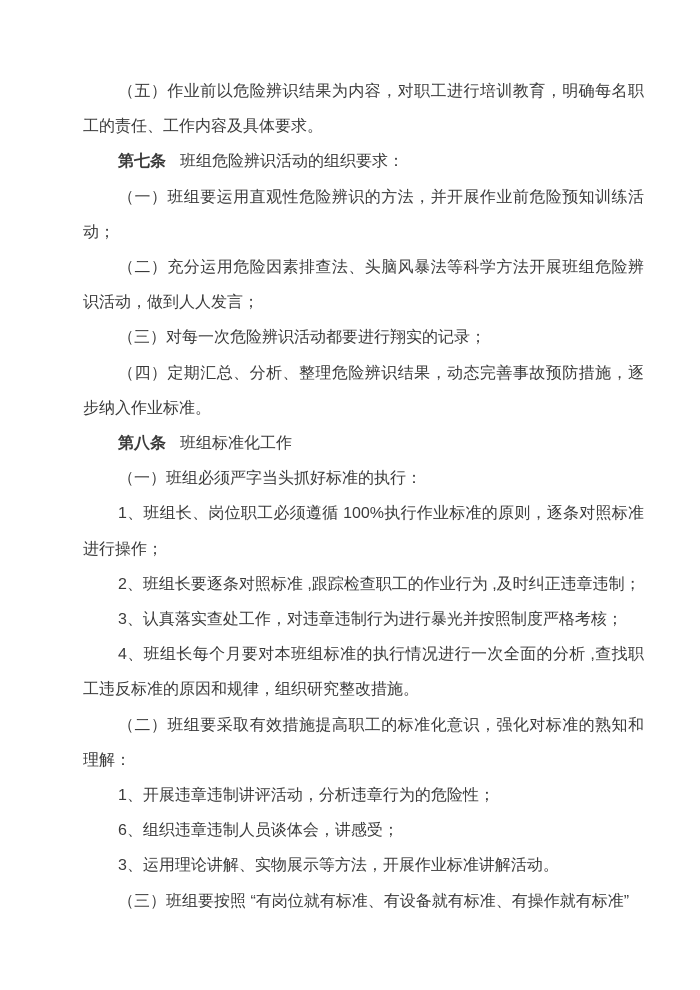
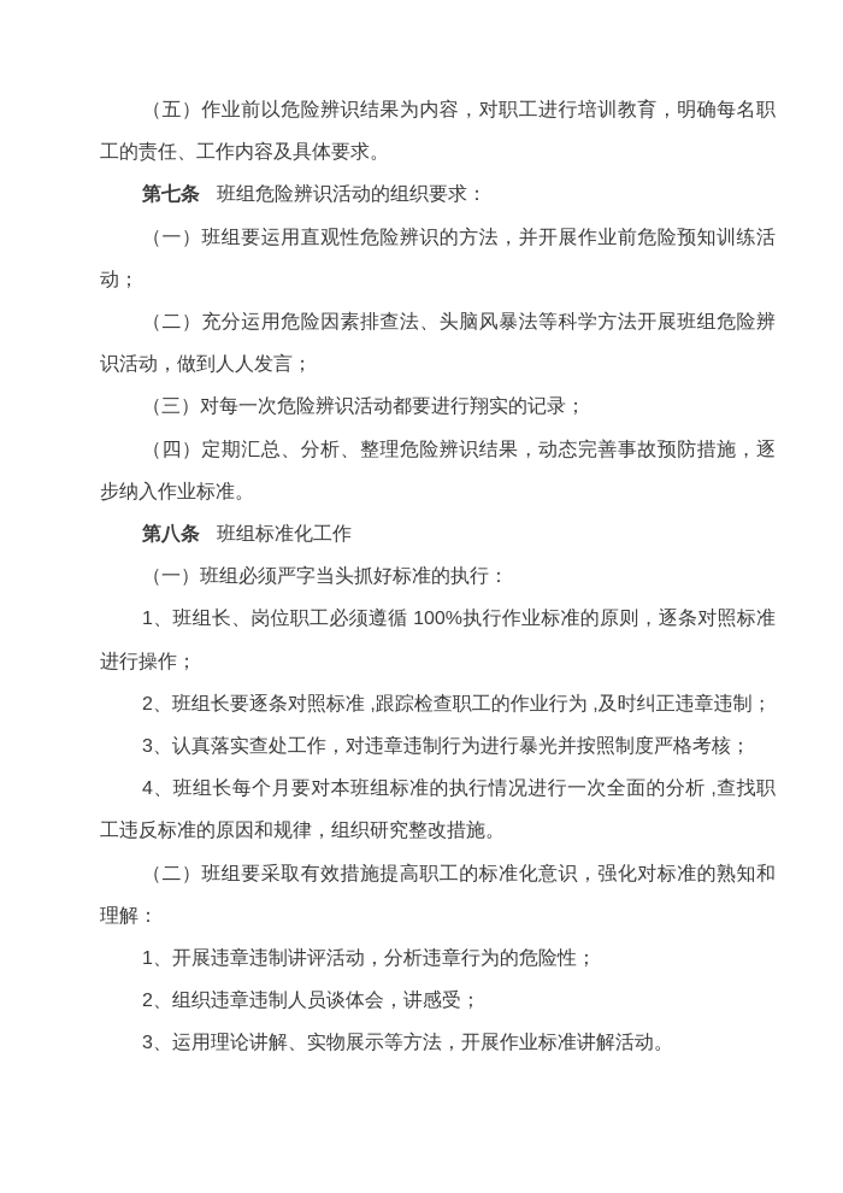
  （五）作业前以危险辨识结果为内容，对职工进行培训教育，明确每名职工的责任、工作内容及具体要求。
  第七条 班组危险辨识活动的组织要求：
  （一）班组要运用直观性危险辨识的方法，并开展作业前危险预知训练活动；
  （二）充分运用危险因素排查法、头脑风暴法等科学方法开展班组危险辨识活动，做到人人发言；
  （三）对每一次危险辨识活动都要进行翔实的记录；
  （四）定期汇总、分析、整理危险辨识结果，动态完善事故预防措施，逐步纳入作业标准。
  第八条 班组标准化工作
  （一）班组必须严字当头抓好标准的执行：
  1、班组长、岗位职工必须遵循 100%执行作业标准的原则，逐条对照标准进行操作；
  2、班组长要逐条对照标准 ,跟踪检查职工的作业行为 ,及时纠正违章违制；
  3、认真落实查处工作，对违章违制行为进行暴光并按照制度严格考核；
  4、班组长每个月要对本班组标准的执行情况进行一次全面的分析 ,查找职工违反标准的原因和规律，组织研究整改措施。
  （二）班组要采取有效措施提高职工的标准化意识，强化对标准的熟知和理解：
  1、开展违章违制讲评活动，分析违章行为的危险性；
- 6、组织违章违制人员谈体会，讲感受；
+ 2、组织违章违制人员谈体会，讲感受；
  3、运用理论讲解、实物展示等方法，开展作业标准讲解活动。
- （三）班组要按照 “有岗位就有标准、有设备就有标准、有操作就有标准”
